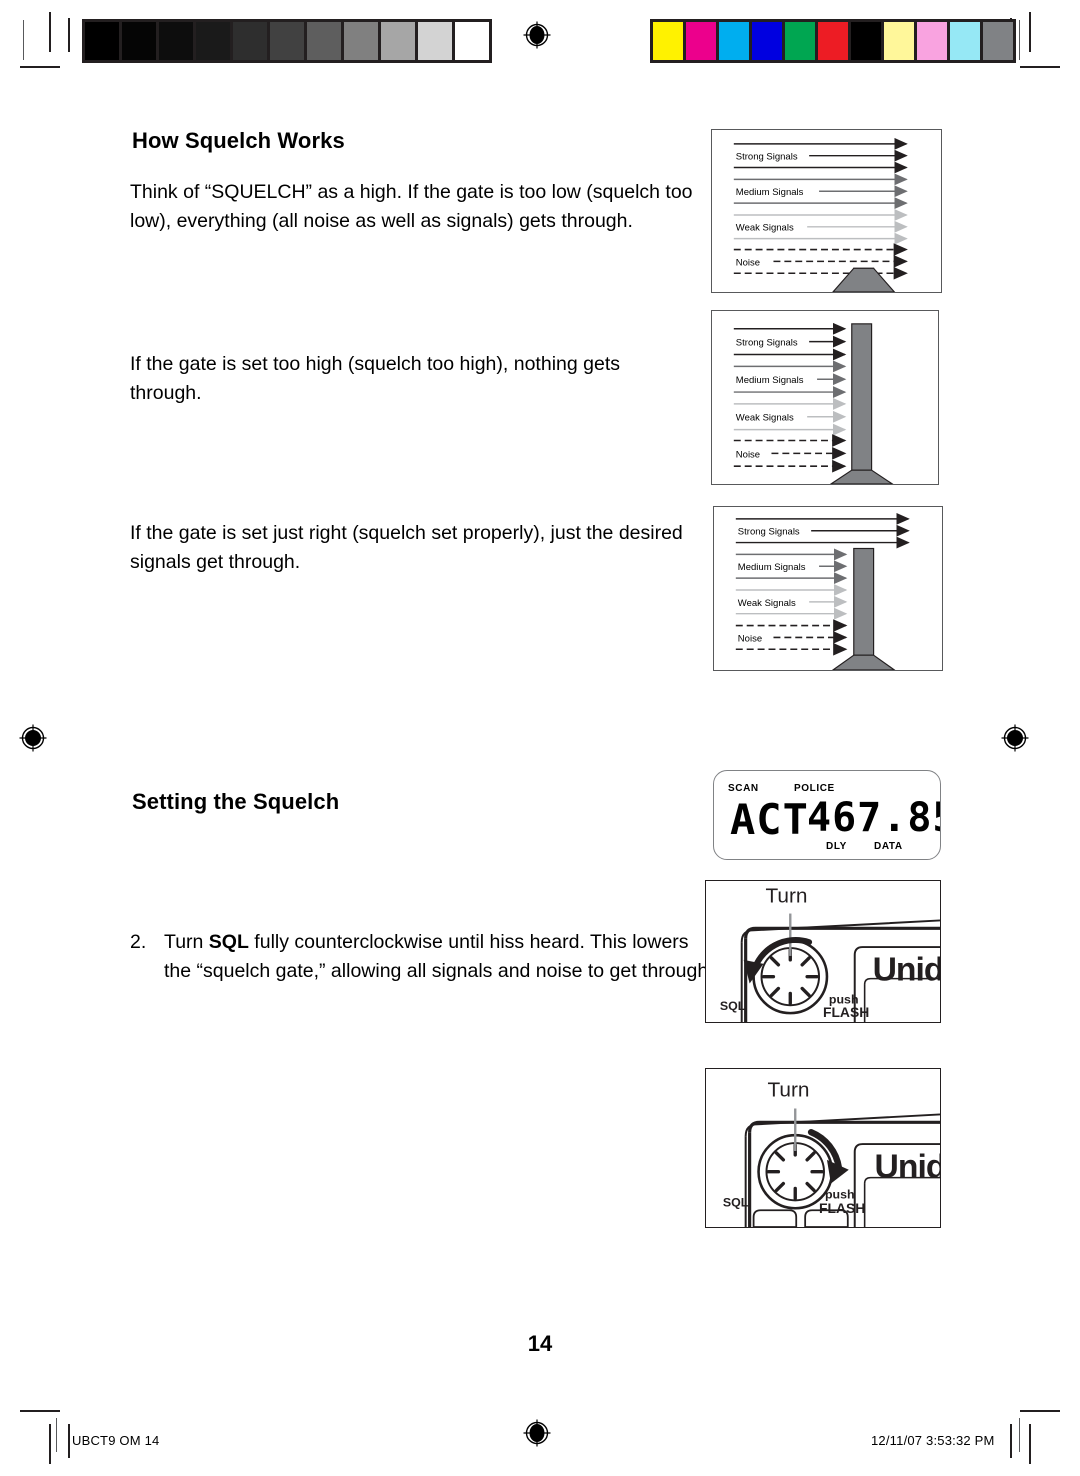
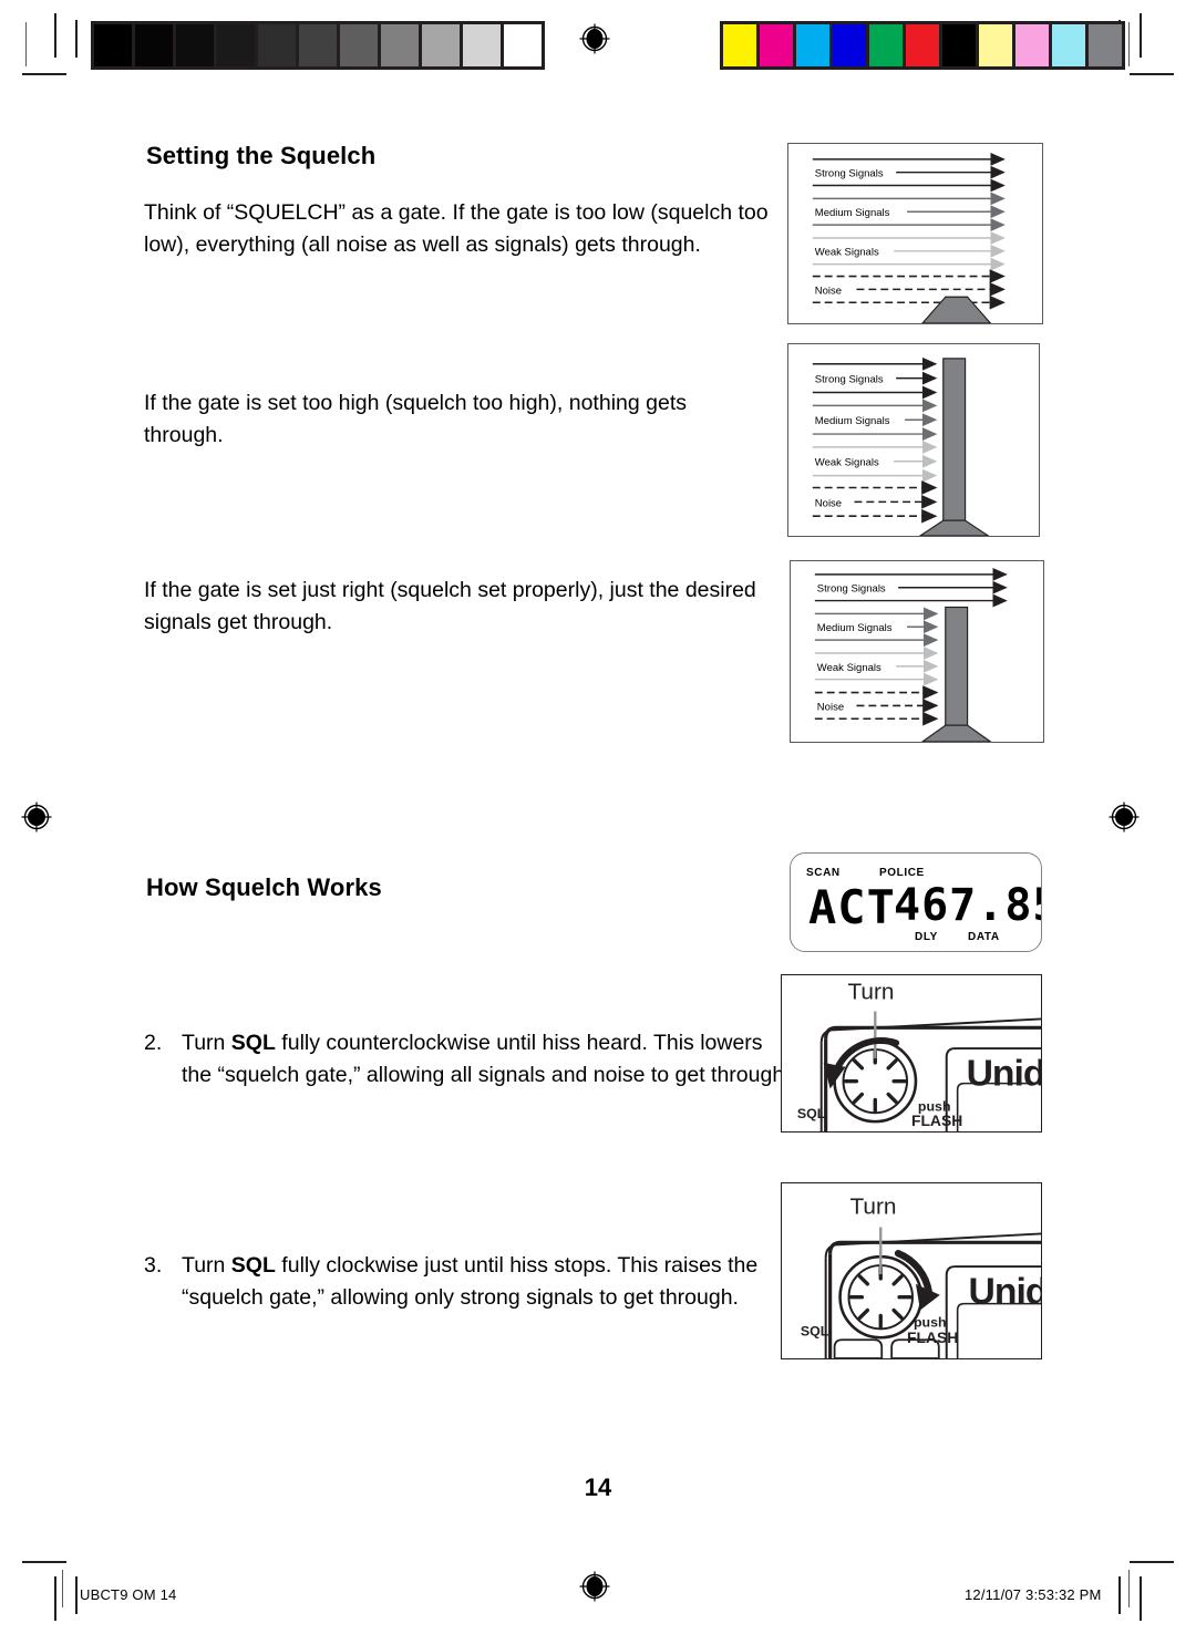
- How Squelch Works
+ Setting the Squelch
- Think of “SQUELCH” as a high. If the gate is too low (squelch too low), everything (all noise as well as signals) gets through.
+ Think of “SQUELCH” as a gate. If the gate is too low (squelch too low), everything (all noise as well as signals) gets through.
  If the gate is set too high (squelch too high), nothing gets through.
  If the gate is set just right (squelch set properly), just the desired signals get through.
- Setting the Squelch
+ How Squelch Works
  2.
  Turn SQL fully counterclockwise until hiss heard. This lowers the “squelch gate,” allowing all signals and noise to get through
+ 3.
+ Turn SQL fully clockwise just until hiss stops. This raises the “squelch gate,” allowing only strong signals to get through.
  14
  Strong Signals
  Medium Signals
  Weak Signals
  Noise
  Strong Signals
  Medium Signals
  Weak Signals
  Noise
  Strong Signals
  Medium Signals
  Weak Signals
  Noise
  SCAN
  POLICE
  ACT
  DLY
  DATA
  Unid
  Turn
  SQL
  push
  FLASH
  Unid
  Turn
  SQL
  push
  FLASH
  UBCT9 OM 14
  12/11/07 3:53:32 PM
